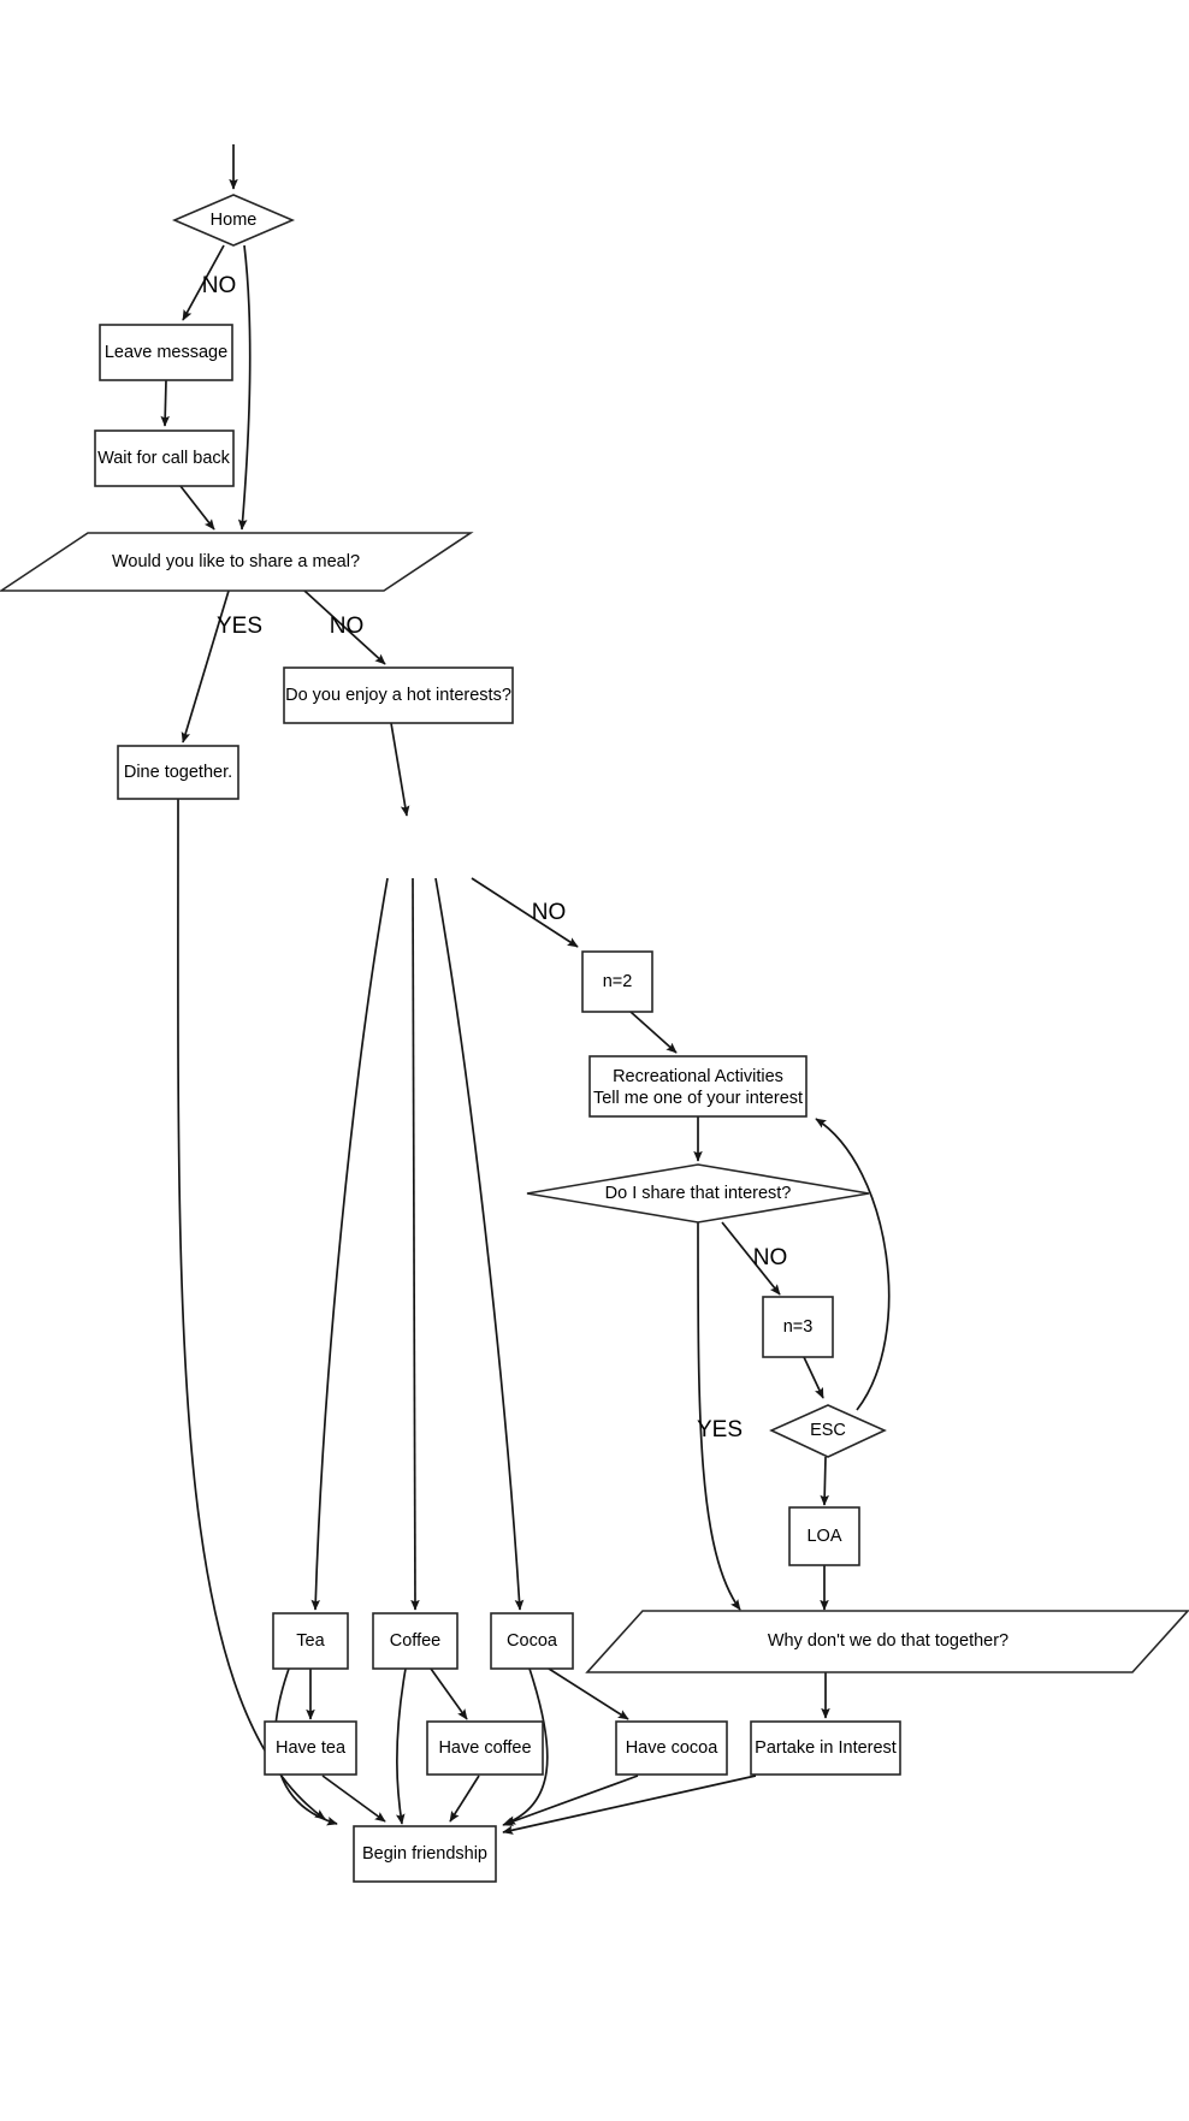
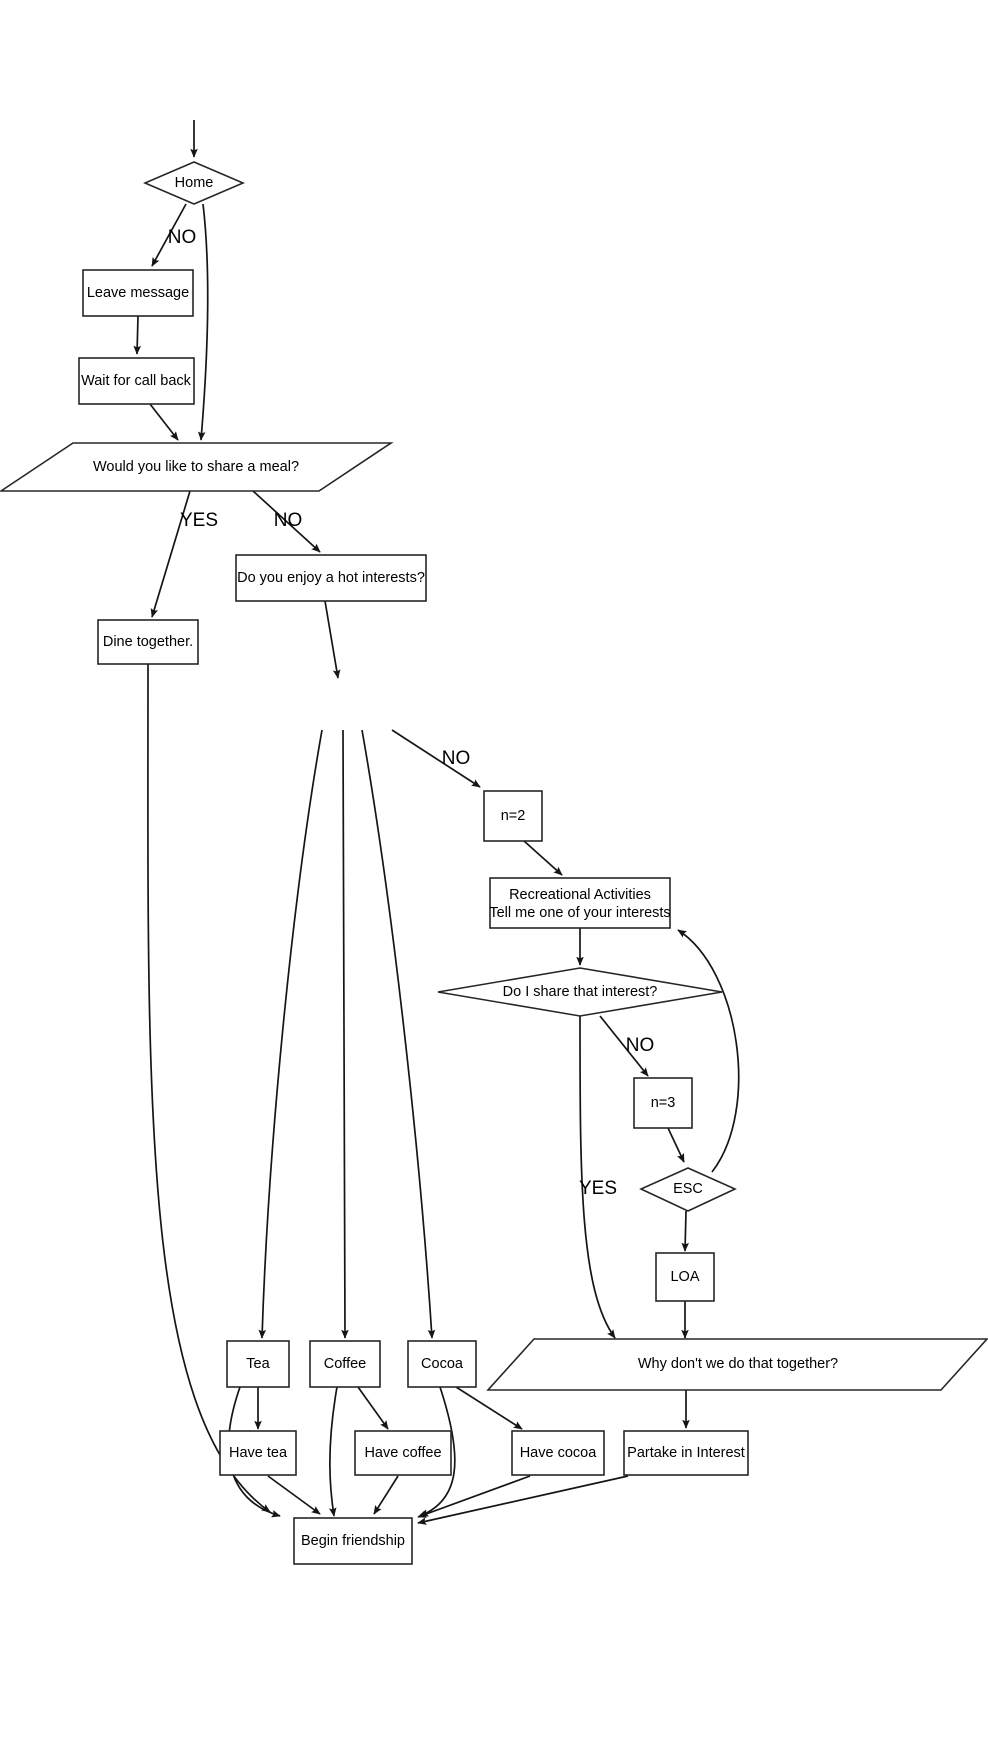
  NO
  YES
  NO
  NO
  NO
  YES
  Home
  Leave message
  Wait for call back
  Would you like to share a meal?
  Dine together.
  Do you enjoy a hot interests?
  n=2
  Recreational Activities
- Tell me one of your interest
+ Tell me one of your interests
  Do I share that interest?
  n=3
  ESC
  LOA
  Tea
  Coffee
  Cocoa
  Why don't we do that together?
  Have tea
  Have coffee
  Have cocoa
  Partake in Interest
  Begin friendship
